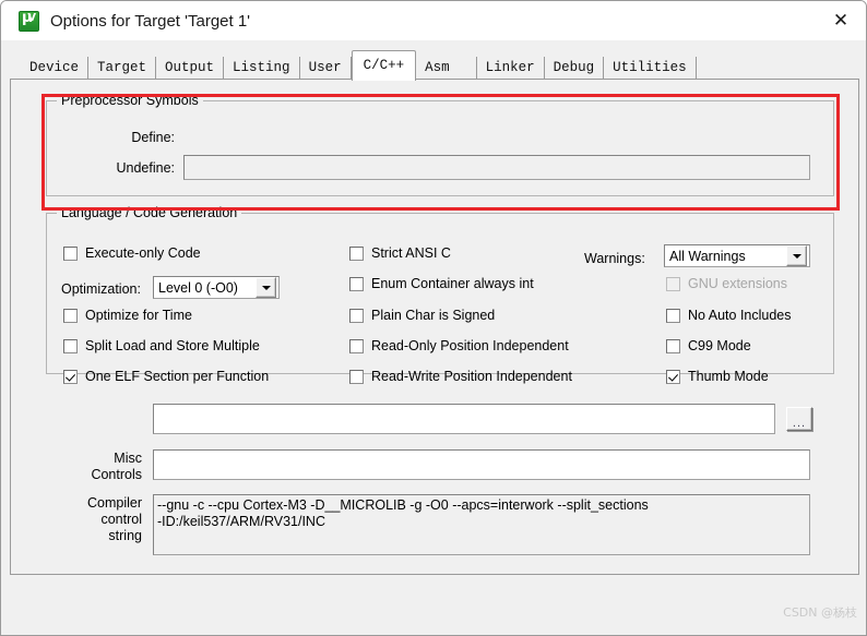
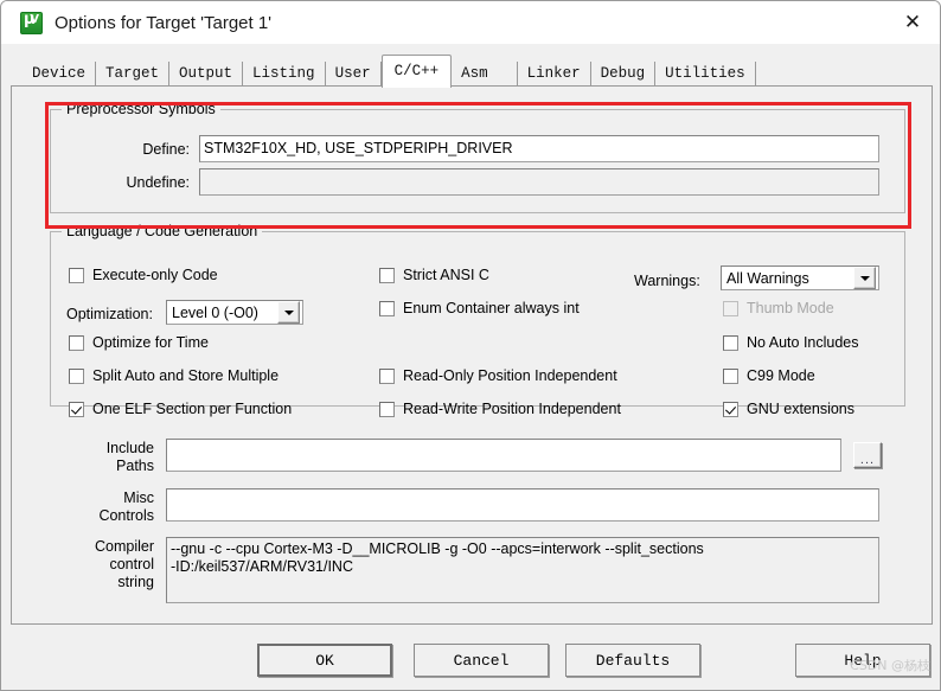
  Options for Target 'Target 1'
  ✕
  Device
  Target
  Output
  Listing
  User
  C/C++
  Asm
  Linker
  Debug
  Utilities
  Preprocessor Symbols
  Define:
+ STM32F10X_HD, USE_STDPERIPH_DRIVER
  Undefine:
  Language / Code Generation
  Execute-only Code
  Optimization:
  Level 0 (-O0)
  Optimize for Time
- Split Load and Store Multiple
+ Split Auto and Store Multiple
  One ELF Section per Function
  Strict ANSI C
  Enum Container always int
- Plain Char is Signed
  Read-Only Position Independent
  Read-Write Position Independent
  Warnings:
  All Warnings
- GNU extensions
+ Thumb Mode
  No Auto Includes
  C99 Mode
- Thumb Mode
+ GNU extensions
+ Include
+ Paths
  ...
  Misc
  Controls
  Compiler
  control
  string
  --gnu -c --cpu Cortex-M3 -D__MICROLIB -g -O0 --apcs=interwork --split_sections
  -ID:/keil537/ARM/RV31/INC
+ OK
+ Cancel
+ Defaults
+ Help
  CSDN @杨枝
